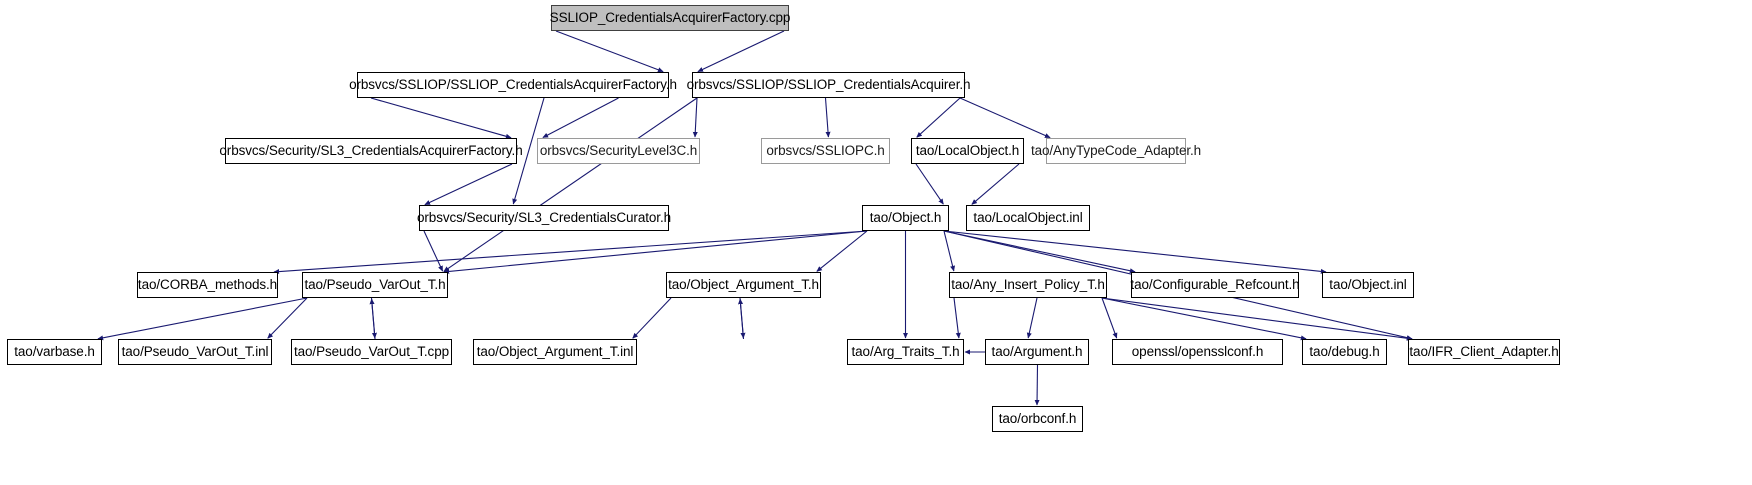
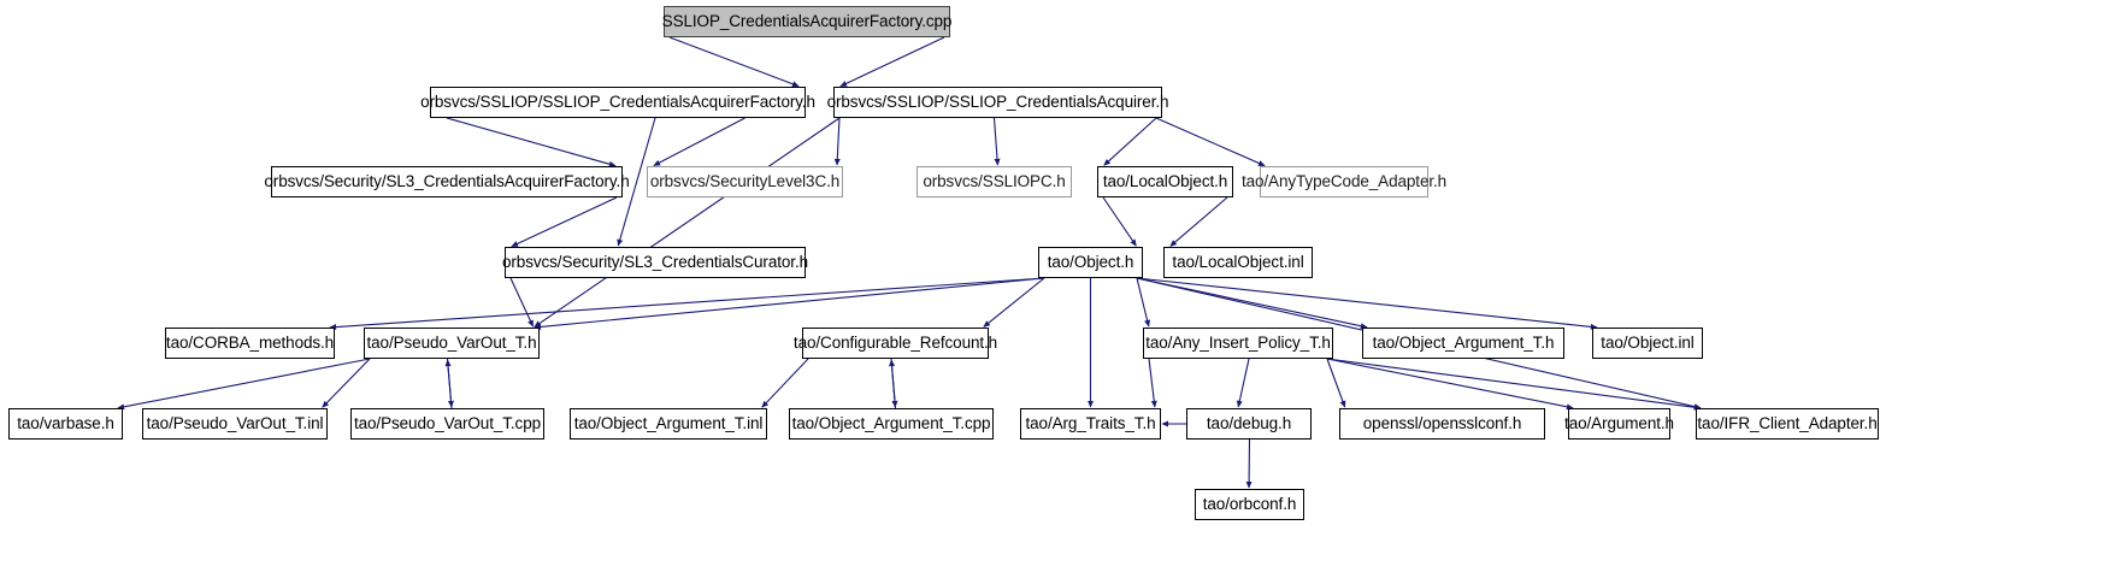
  SSLIOP_CredentialsAcquirerFactory.cpp
  orbsvcs/SSLIOP/SSLIOP_CredentialsAcquirerFactory.h
  orbsvcs/SSLIOP/SSLIOP_CredentialsAcquirer.h
  orbsvcs/Security/SL3_CredentialsAcquirerFactory.h
  orbsvcs/SecurityLevel3C.h
  orbsvcs/SSLIOPC.h
  tao/LocalObject.h
  tao/AnyTypeCode_Adapter.h
  orbsvcs/Security/SL3_CredentialsCurator.h
  tao/Object.h
  tao/LocalObject.inl
  tao/CORBA_methods.h
  tao/Pseudo_VarOut_T.h
- tao/Object_Argument_T.h
+ tao/Configurable_Refcount.h
  tao/Any_Insert_Policy_T.h
- tao/Configurable_Refcount.h
+ tao/Object_Argument_T.h
  tao/Object.inl
  tao/varbase.h
  tao/Pseudo_VarOut_T.inl
  tao/Pseudo_VarOut_T.cpp
  tao/Object_Argument_T.inl
+ tao/Object_Argument_T.cpp
  tao/Arg_Traits_T.h
- tao/Argument.h
+ tao/debug.h
  openssl/opensslconf.h
- tao/debug.h
+ tao/Argument.h
  tao/IFR_Client_Adapter.h
  tao/orbconf.h
